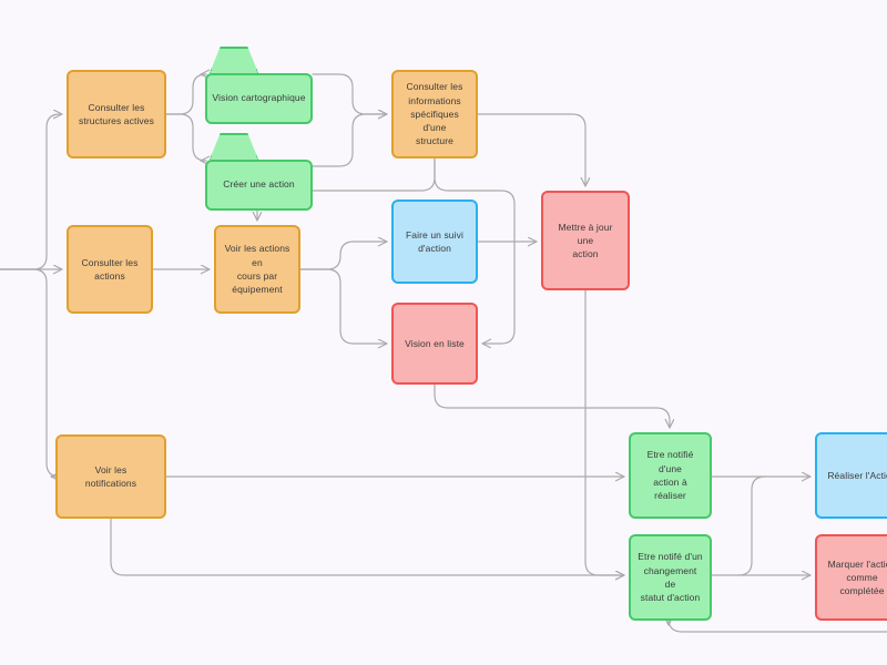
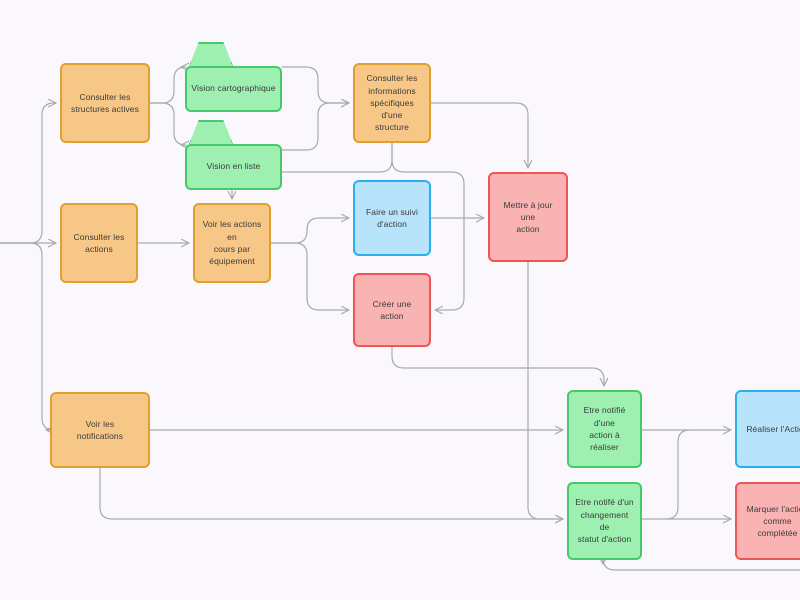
  Consulter les
  structures actives
  Vision cartographique
- Créer une action
+ Vision en liste
  Consulter les
  informations
  spécifiques d'une
  structure
  Consulter les
  actions
  Voir les actions en
  cours par
  équipement
  Faire un suivi
  d'action
- Vision en liste
+ Créer une action
  Mettre à jour une
  action
  Voir les
  notifications
  Etre notifié d'une
  action à réaliser
  Etre notifé d'un
  changement de
  statut d'action
  Réaliser l'Acti
  Marquer l'acti
  comme complétée
